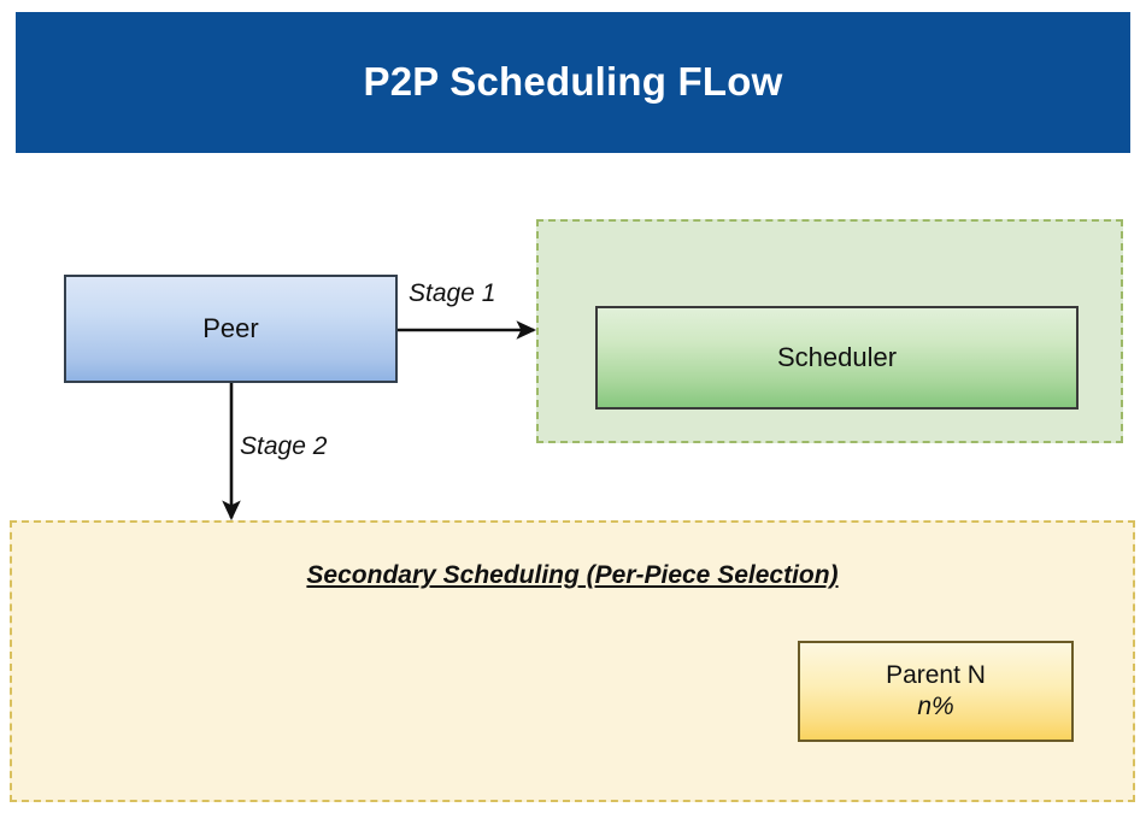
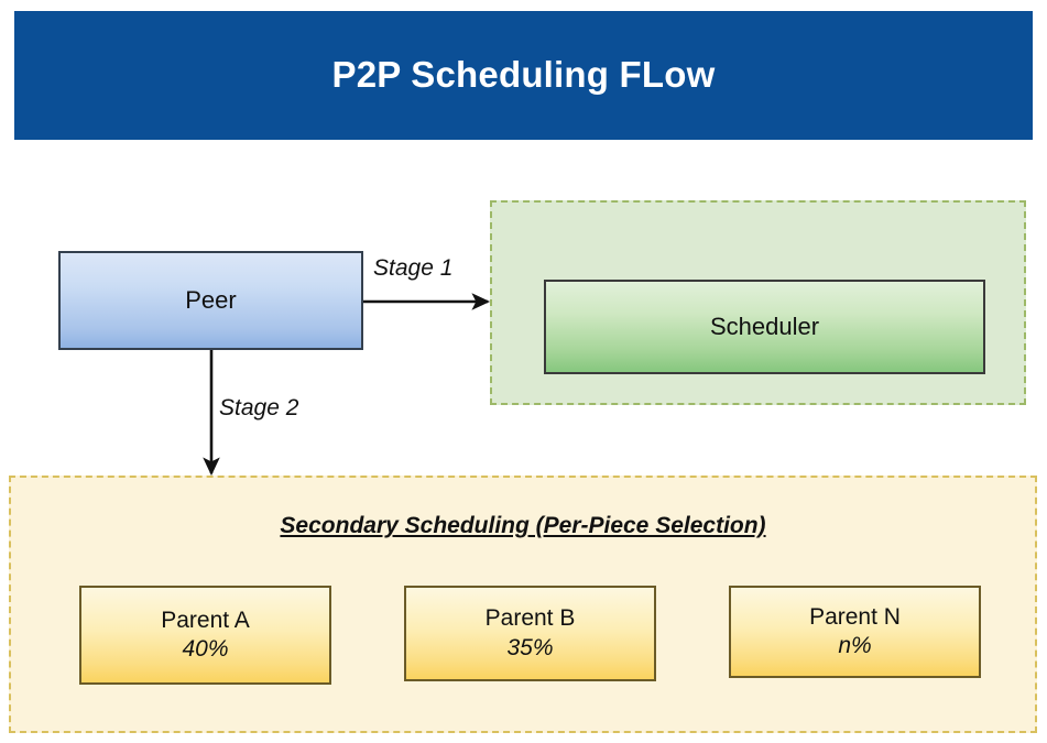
  P2P Scheduling FLow
  Peer
  Stage 1
  Stage 2
  Scheduler
  Secondary Scheduling (Per-Piece Selection)
+ Parent A
+ 40%
+ Parent B
+ 35%
  Parent N
  n%
